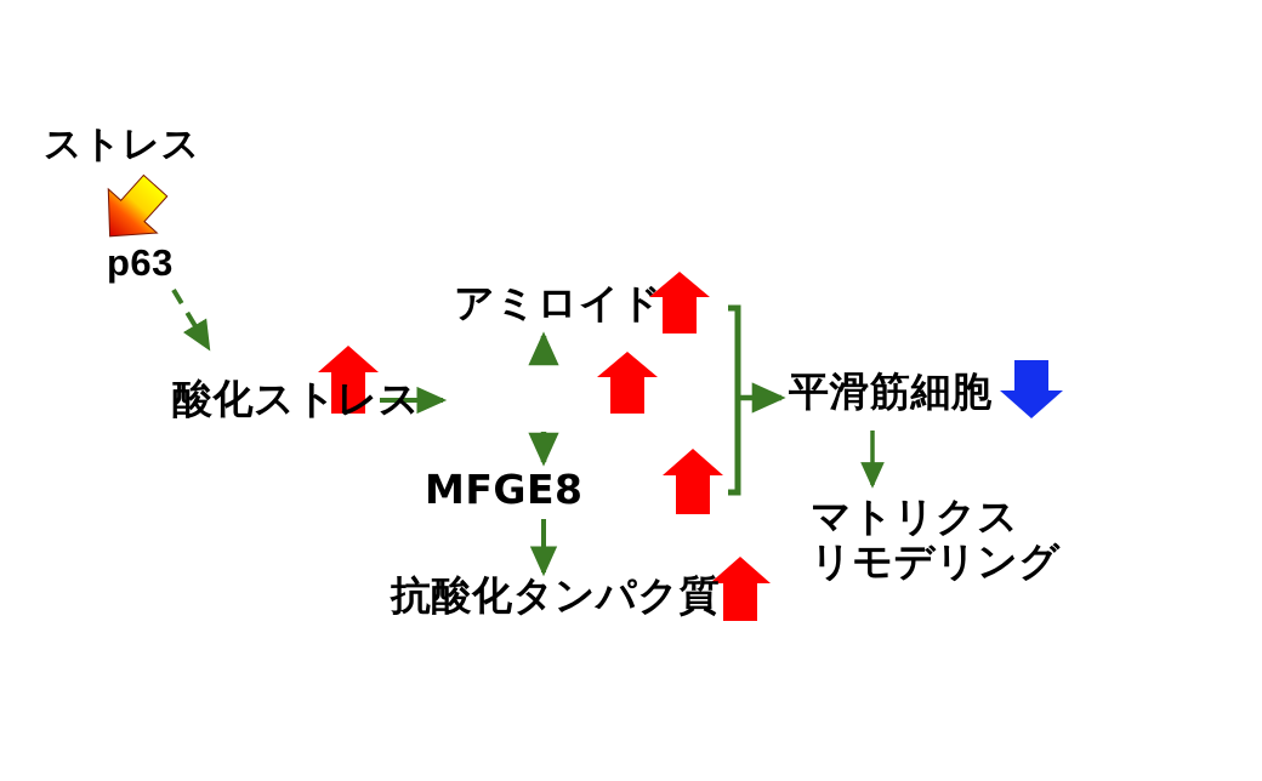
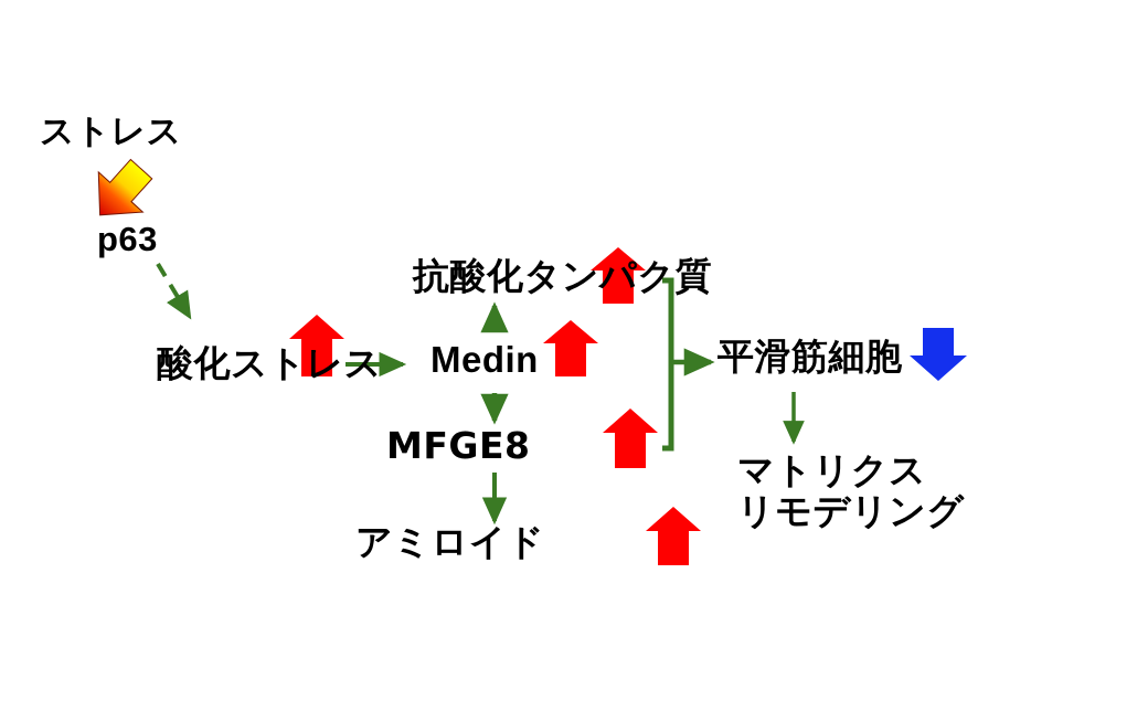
  ストレス
  p63
  酸化ストレス
- アミロイド
+ 抗酸化タンパク質
+ Medin
  MFGE8
- 抗酸化タンパク質
+ アミロイド
  平滑筋細胞
  マトリクス
  リモデリング
